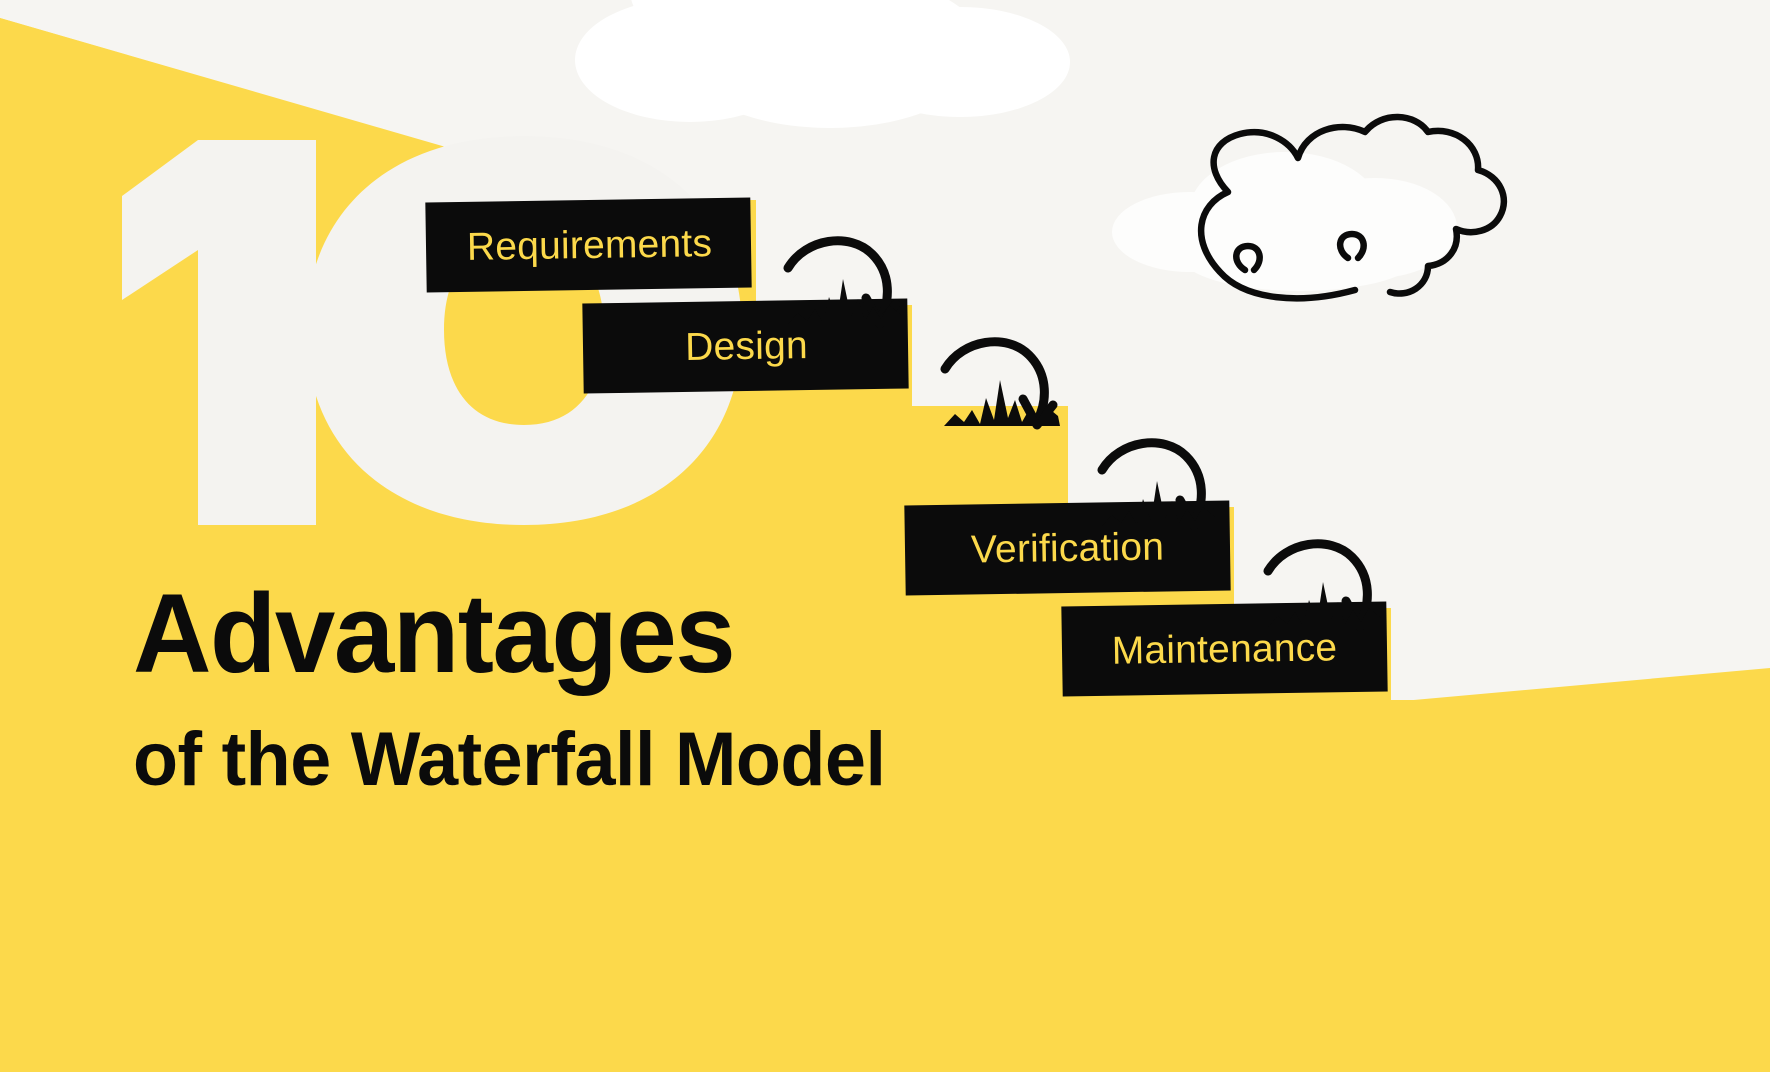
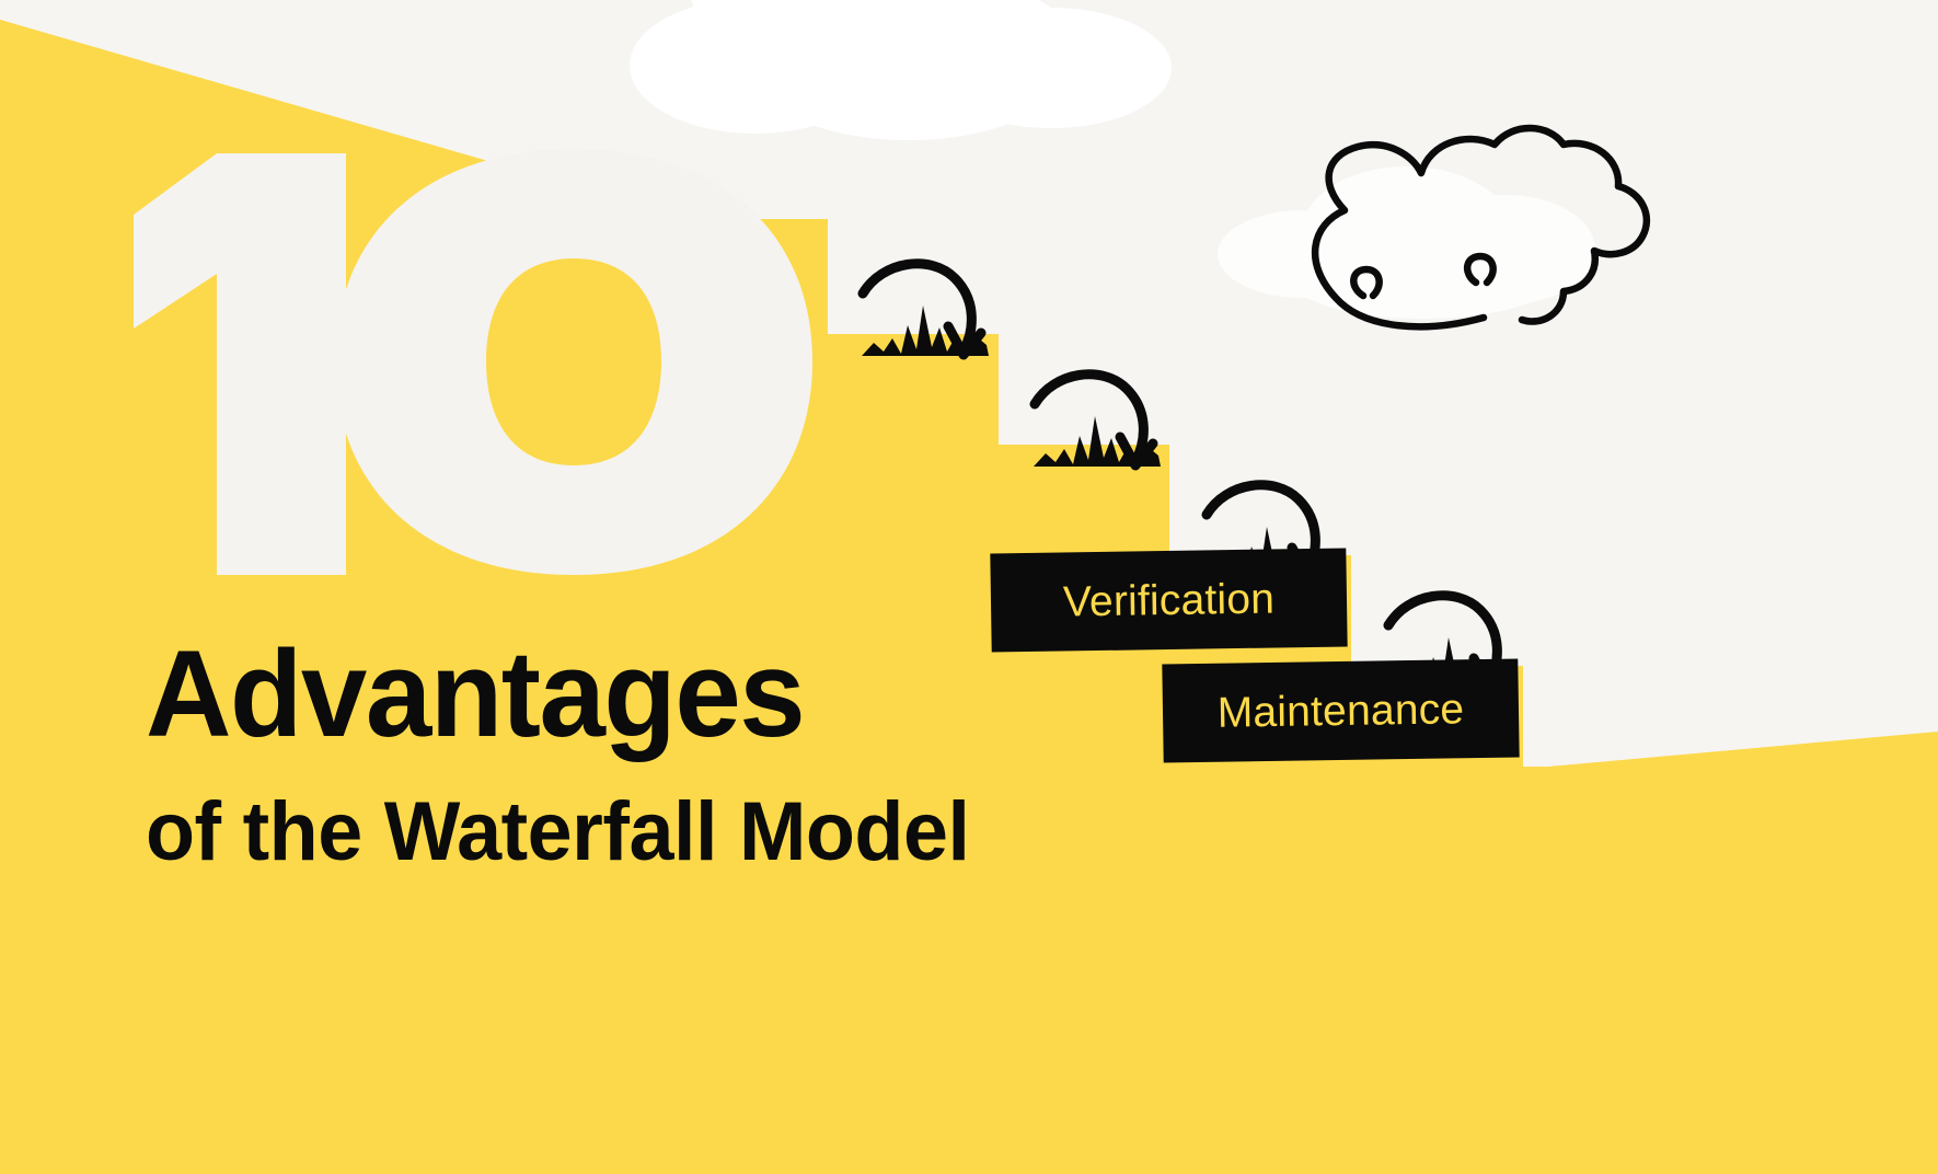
- Requirements
- Design
  Verification
  Maintenance
  Advantages
  of the Waterfall Model
